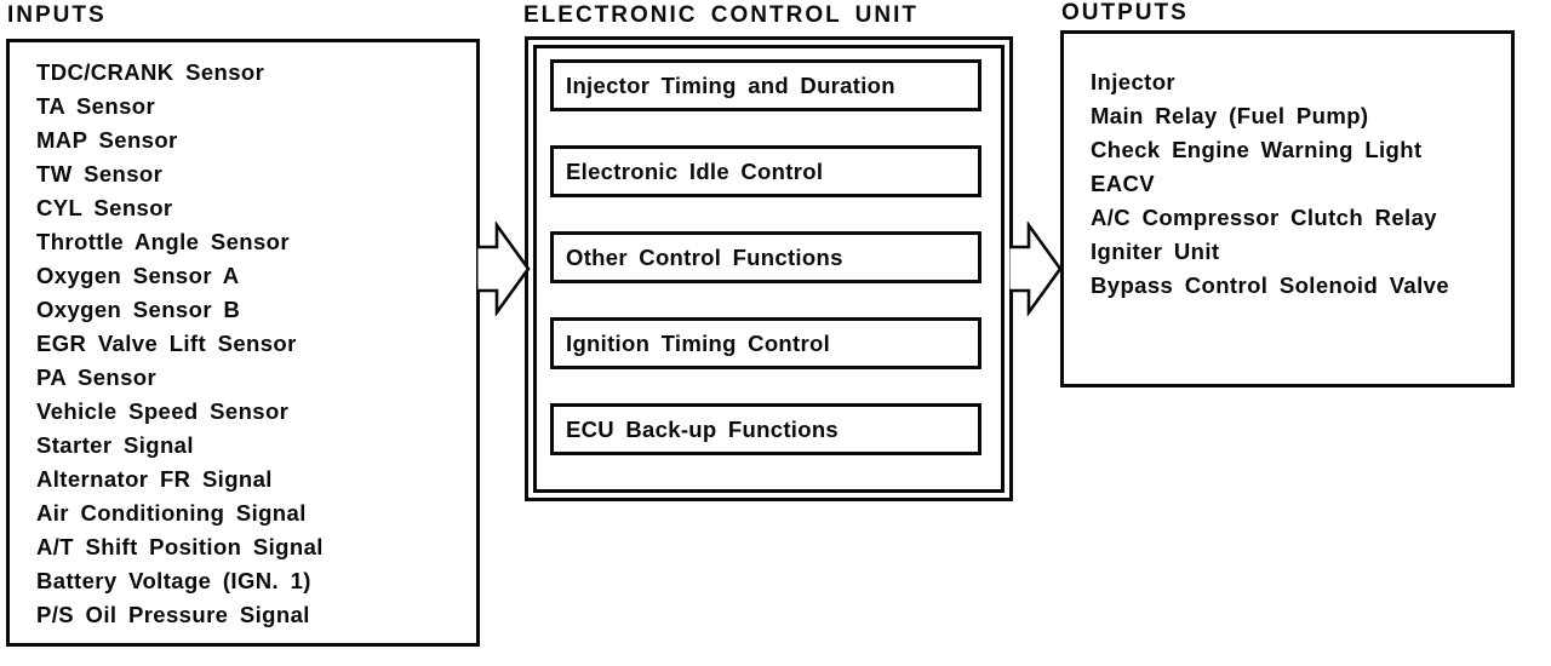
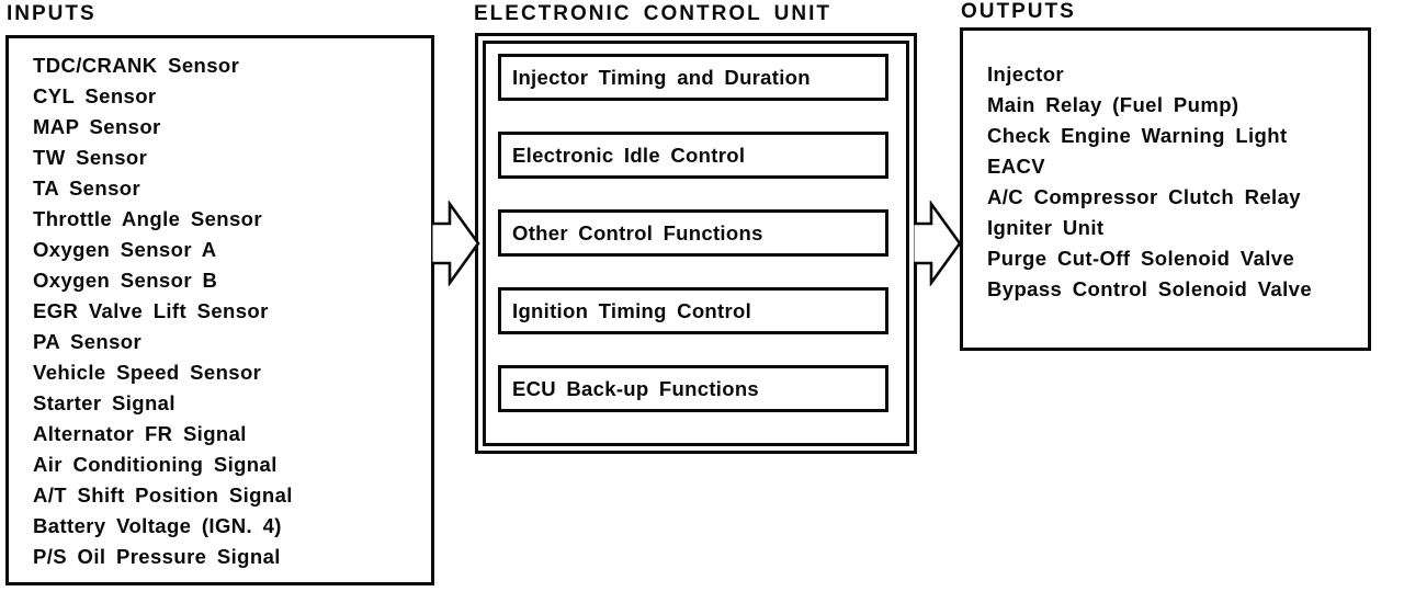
  INPUTS
  TDC/CRANK Sensor
- TA Sensor
+ CYL Sensor
  MAP Sensor
  TW Sensor
- CYL Sensor
+ TA Sensor
  Throttle Angle Sensor
  Oxygen Sensor A
  Oxygen Sensor B
  EGR Valve Lift Sensor
  PA Sensor
  Vehicle Speed Sensor
  Starter Signal
  Alternator FR Signal
  Air Conditioning Signal
  A/T Shift Position Signal
- Battery Voltage (IGN. 1)
+ Battery Voltage (IGN. 4)
  P/S Oil Pressure Signal
  ELECTRONIC CONTROL UNIT
  Injector Timing and Duration
  Electronic Idle Control
  Other Control Functions
  Ignition Timing Control
  ECU Back-up Functions
  OUTPUTS
  Injector
  Main Relay (Fuel Pump)
  Check Engine Warning Light
  EACV
  A/C Compressor Clutch Relay
  Igniter Unit
+ Purge Cut-Off Solenoid Valve
  Bypass Control Solenoid Valve
